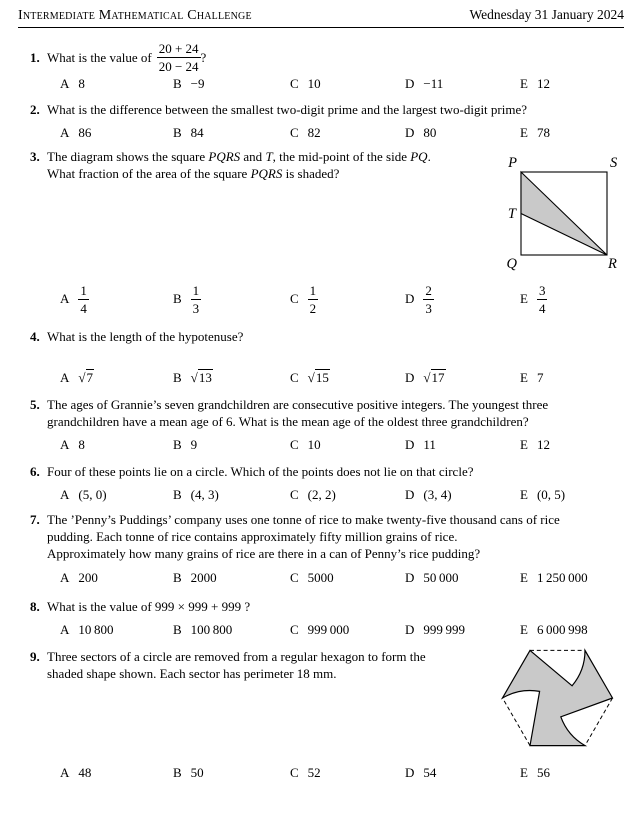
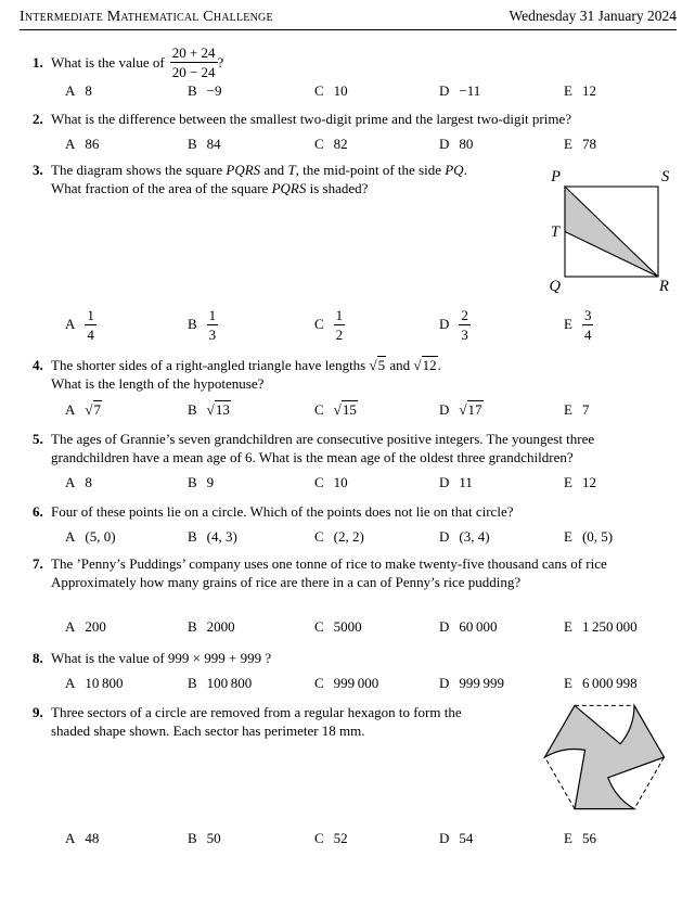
  Intermediate Mathematical Challenge
  Wednesday 31 January 2024
  1.
  What is the value of
  20 + 24
  20 − 24
  ?
  A 8
  B −9
  C 10
  D −11
  E 12
  2.
  What is the difference between the smallest two-digit prime and the largest two-digit prime?
  A 86
  B 84
  C 82
  D 80
  E 78
  3.
  The diagram shows the square PQRS and T, the mid-point of the side PQ.
  What fraction of the area of the square PQRS is shaded?
  P
  S
  T
  Q
  R
  A
  1
  4
  B
  1
  3
  C
  1
  2
  D
  2
  3
  E
  3
  4
  4.
+ The shorter sides of a right-angled triangle have lengths √5 and √12.
  What is the length of the hypotenuse?
  A √7
  B √13
  C √15
  D √17
  E 7
  5.
  The ages of Grannie’s seven grandchildren are consecutive positive integers. The youngest three
  grandchildren have a mean age of 6. What is the mean age of the oldest three grandchildren?
  A 8
  B 9
  C 10
  D 11
  E 12
  6.
  Four of these points lie on a circle. Which of the points does not lie on that circle?
  A (5, 0)
  B (4, 3)
  C (2, 2)
  D (3, 4)
  E (0, 5)
  7.
  The ’Penny’s Puddings’ company uses one tonne of rice to make twenty-five thousand cans of rice
- pudding. Each tonne of rice contains approximately fifty million grains of rice.
  Approximately how many grains of rice are there in a can of Penny’s rice pudding?
  A 200
  B 2000
  C 5000
- D 50 000
+ D 60 000
  E 1 250 000
  8.
  What is the value of 999 × 999 + 999 ?
  A 10 800
  B 100 800
  C 999 000
  D 999 999
  E 6 000 998
  9.
  Three sectors of a circle are removed from a regular hexagon to form the
  shaded shape shown. Each sector has perimeter 18 mm.
  A 48
  B 50
  C 52
  D 54
  E 56
